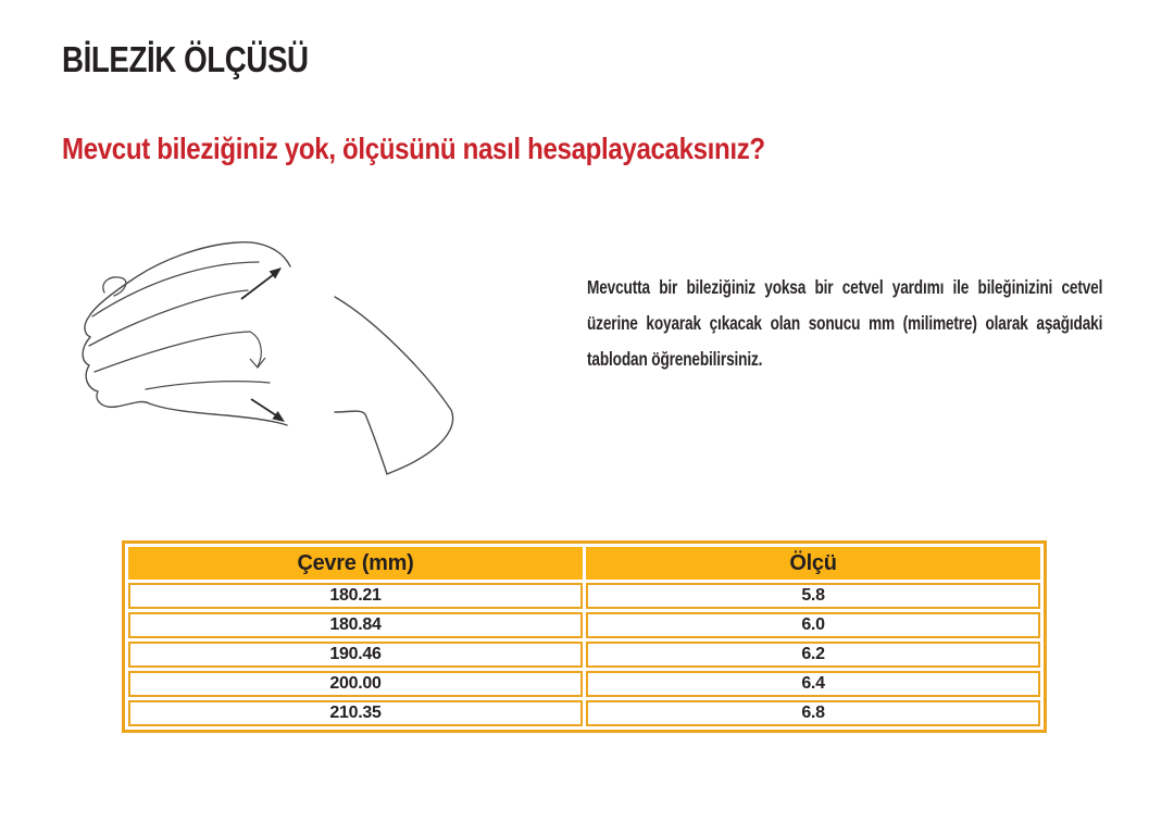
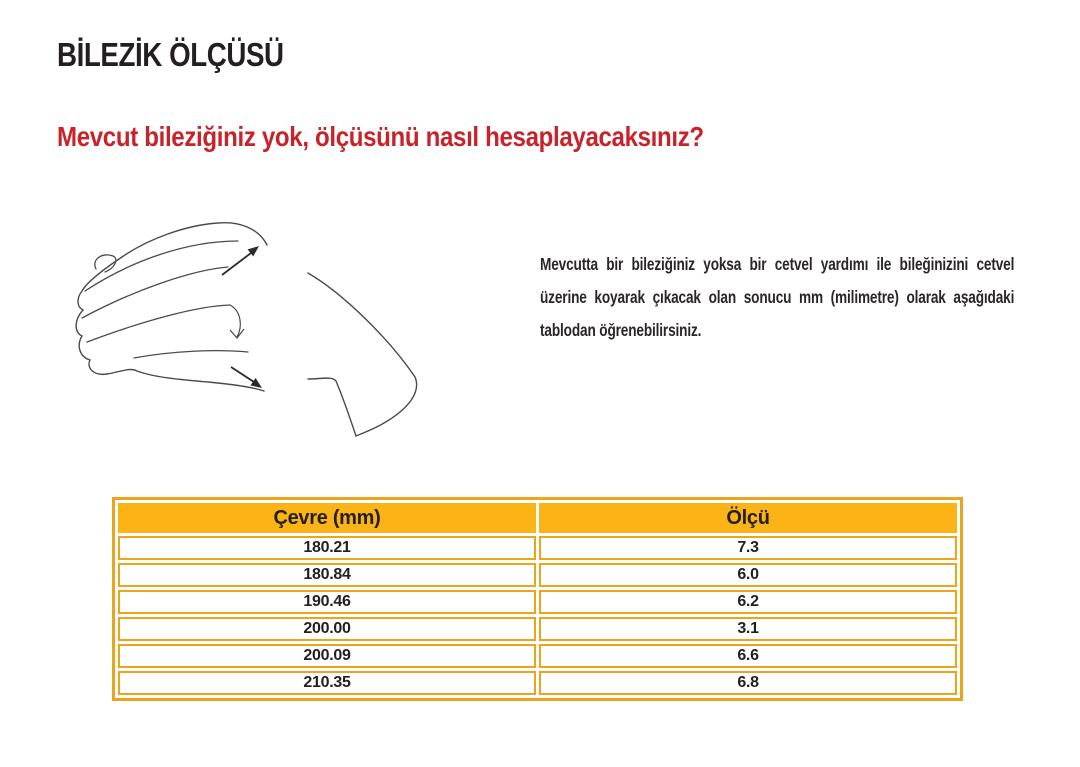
  BİLEZİK ÖLÇÜSÜ
  Mevcut bileziğiniz yok, ölçüsünü nasıl hesaplayacaksınız?
  Mevcutta bir bileziğiniz yoksa bir cetvel yardımı ile bileğinizini cetvel üzerine koyarak çıkacak olan sonucu mm (milimetre) olarak aşağıdaki tablodan öğrenebilirsiniz.
  Çevre (mm)	Ölçü
- 180.21	5.8
+ 180.21	7.3
  180.84	6.0
  190.46	6.2
- 200.00	6.4
+ 200.00	3.1
+ 200.09	6.6
  210.35	6.8
